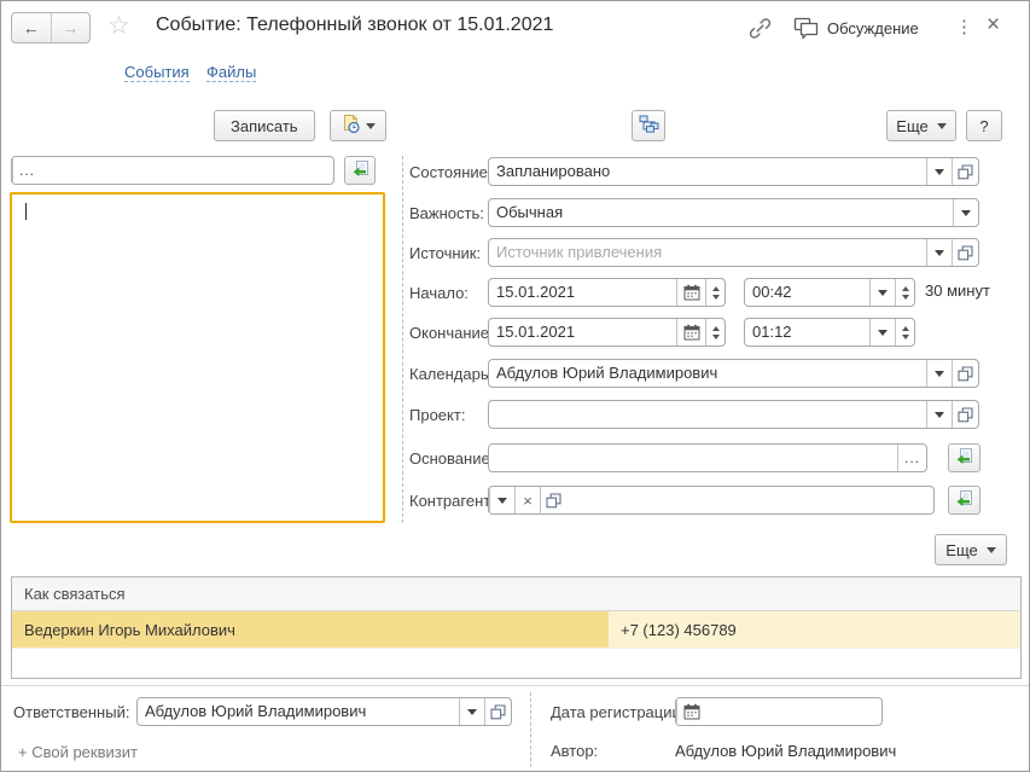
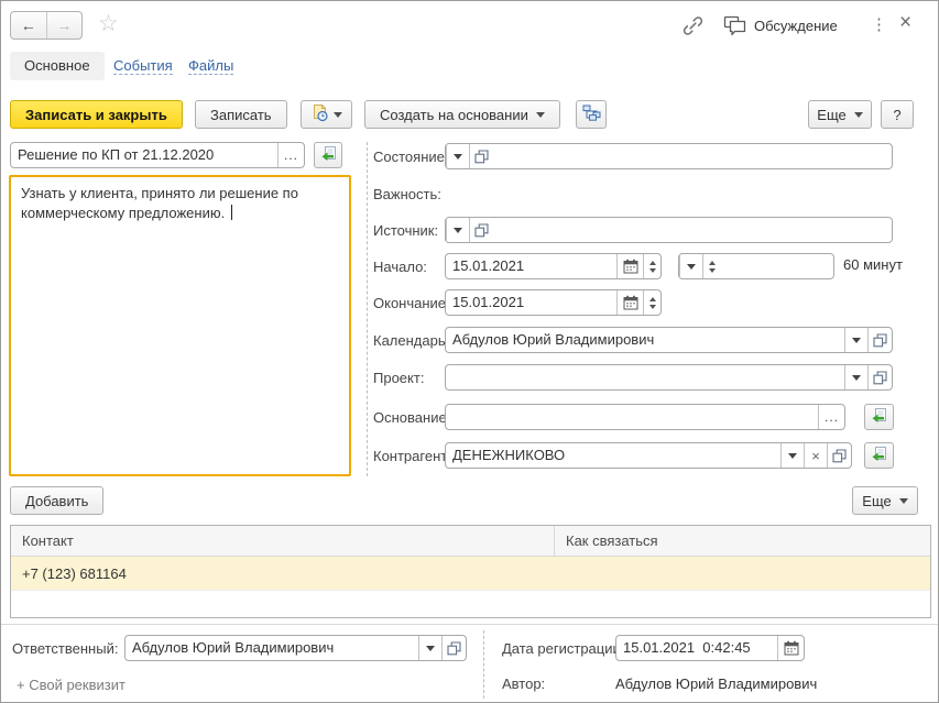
  ←
  →
  ☆
- Событие: Телефонный звонок от 15.01.2021
  Обсуждение
  ⋮
  ×
+ Основное
  События
  Файлы
+ Записать и закрыть
  Записать
+ Создать на основании
  Еще
  ?
+ Решение по КП от 21.12.2020
  ...
+ Узнать у клиента, принято ли решение по коммерческому предложению.
  Состояние
- Запланировано
  Важность:
- Обычная
  Источник:
- Источник привлечения
  Начало:
  15.01.2021
- 00:42
- 30 минут
+ 60 минут
  Окончание
  15.01.2021
- 01:12
  Календарь
  Абдулов Юрий Владимирович
  Проект:
  Основание
  ...
  Контраген
+ ДЕНЕЖНИКОВО
  ×
+ Добавить
  Еще
+ Контакт
  Как связаться
- Ведеркин Игорь Михайлович
- +7 (123) 456789
+ +7 (123) 681164
  Ответственный:
  Абдулов Юрий Владимирович
  Дата регистраци
+ 15.01.2021 0:42:45
  Автор:
  Абдулов Юрий Владимирович
  + Свой реквизит
